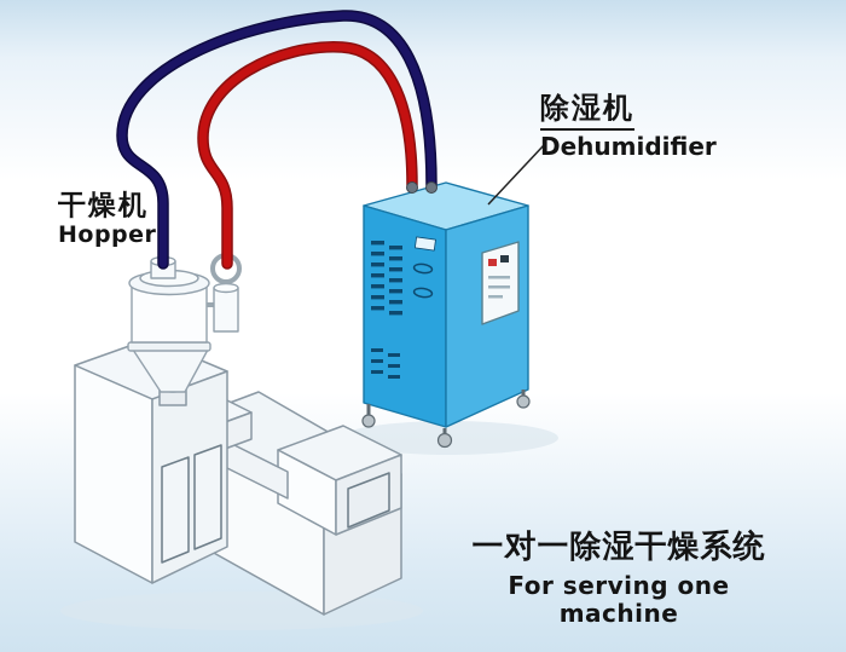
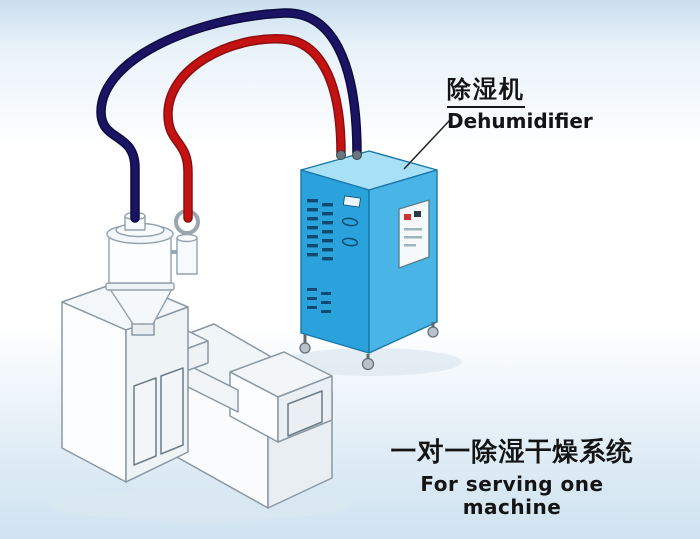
- 干燥机
- Hopper
  除湿机
  Dehumidifier
  一对一除湿干燥系统
  For serving one machine
